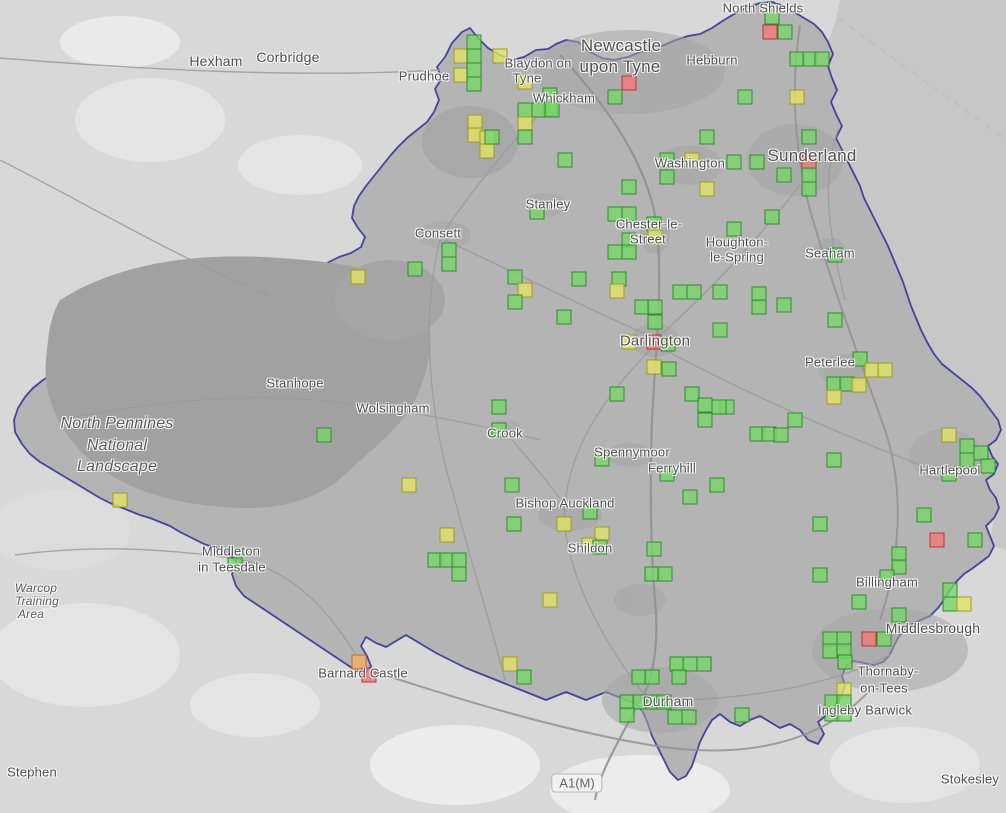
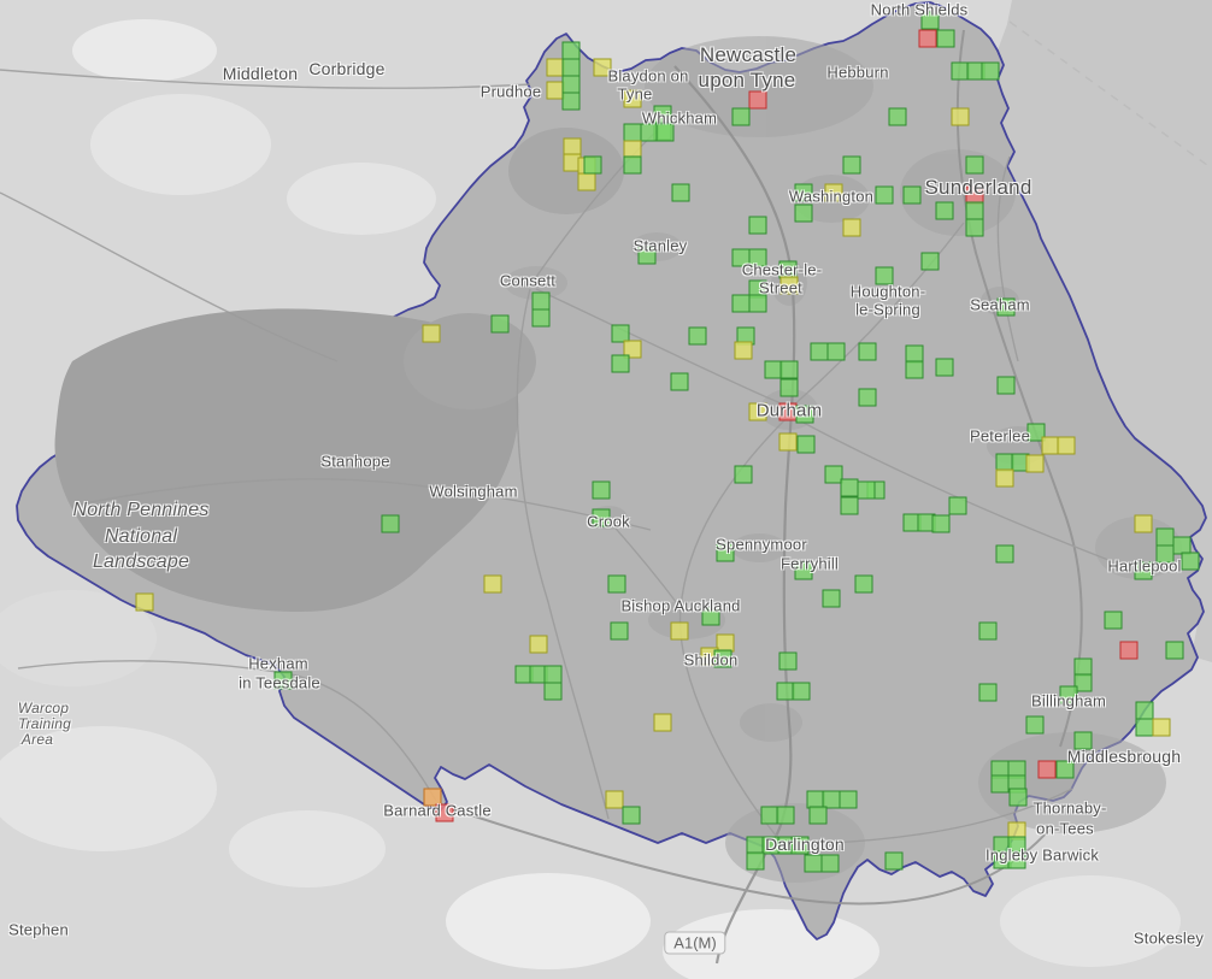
  Newcastle
  upon Tyne
  Sunderland
  North Shields
  Hebburn
- Hexham
+ Middleton
  Corbridge
  Prudhoe
  Blaydon on
  Tyne
  Whickham
  Washington
  Stanley
  Consett
  Chester-le-
  Street
  Houghton-
  le-Spring
  Seaham
- Darlington
+ Durham
  Peterlee
  Stanhope
  Wolsingham
  North Pennines
  National
  Landscape
  Crook
  Spennymoor
  Ferryhill
  Bishop Auckland
  Shildon
- Middleton
+ Hexham
  in Teesdale
  Warcop
  Training
  Area
  Hartlepool
  Billingham
  Middlesbrough
  Thornaby-
  on-Tees
  Ingleby Barwick
  Stokesley
  Barnard Castle
- Durham
+ Darlington
  Stephen
  A1(M)
